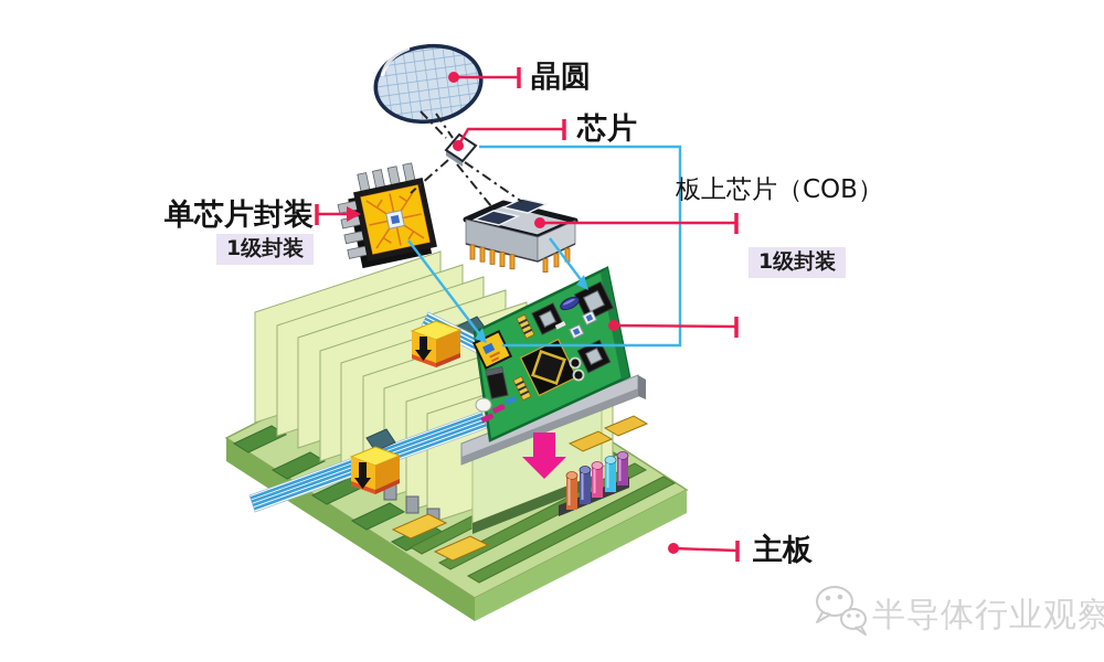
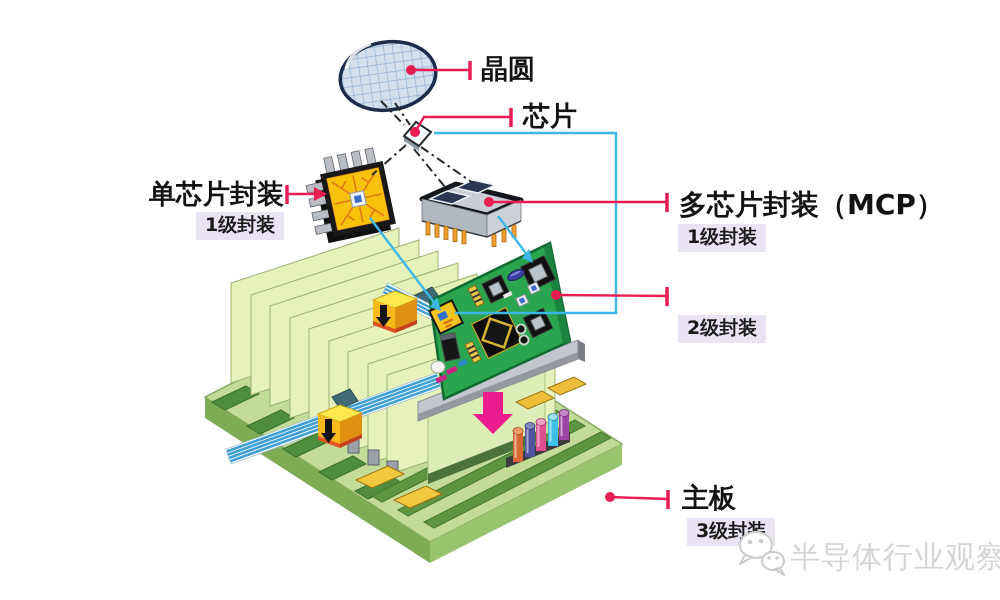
  晶圆
  芯片
- 板上芯片（COB）
  单芯片封装
+ 多芯片封装（MCP）
  主板
  1级封装
  1级封装
+ 2级封装
+ 3级封装
  半导体行业观察
